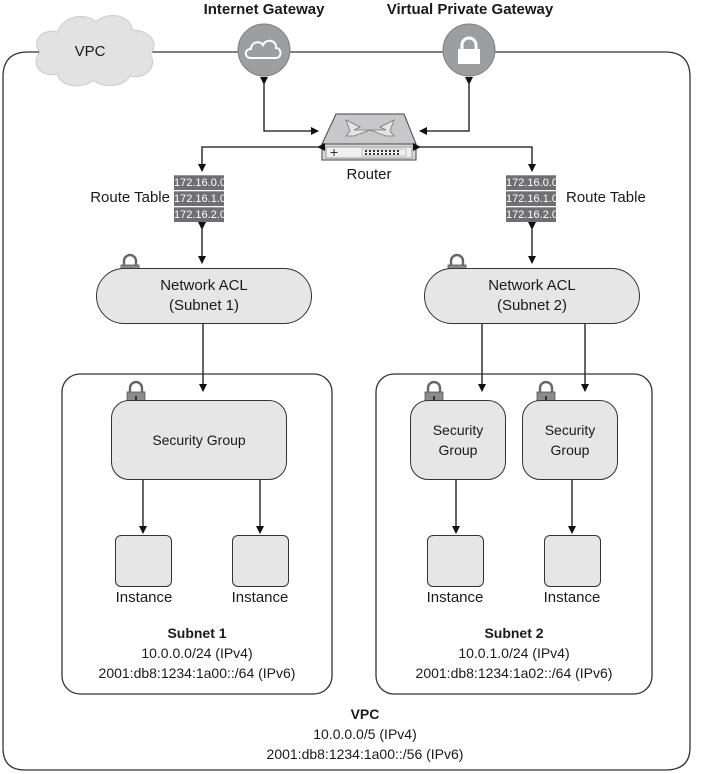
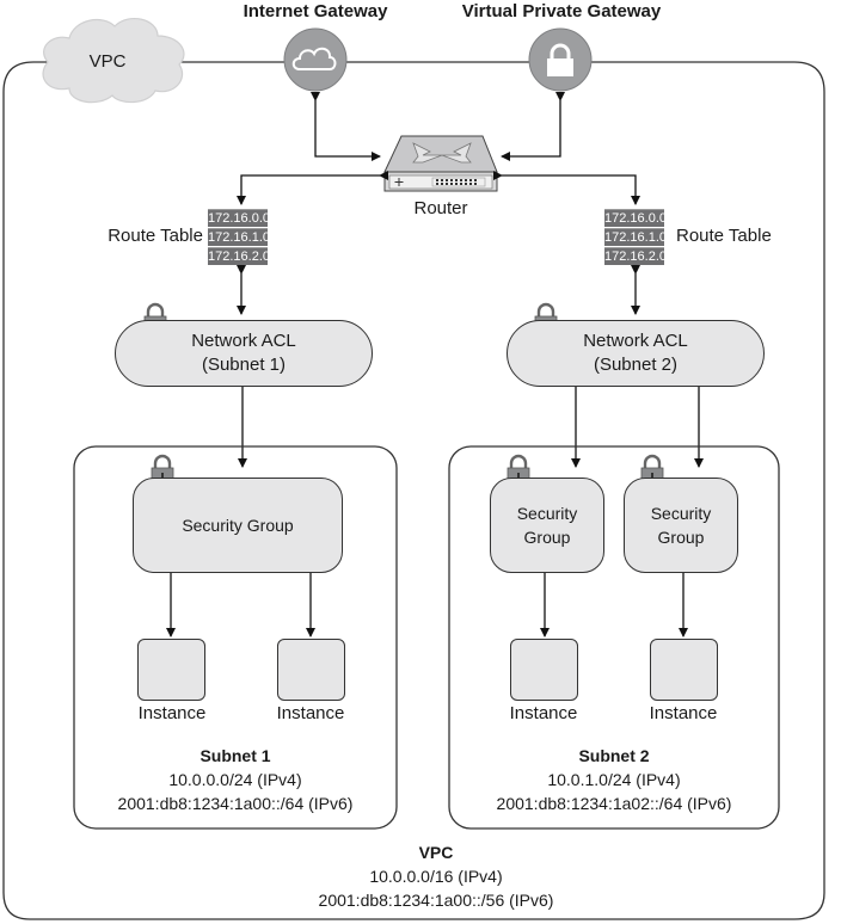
  Internet Gateway
  Virtual Private Gateway
  VPC
  Router
  Route Table
  172.16.0.0
  172.16.1.0
  172.16.2.0
  Route Table
  172.16.0.0
  172.16.1.0
  172.16.2.0
  Network ACL
  (Subnet 1)
  Network ACL
  (Subnet 2)
  Security Group
  Security
  Group
  Security
  Group
  Instance
  Instance
  Instance
  Instance
  Subnet 1
  10.0.0.0/24 (IPv4)
  2001:db8:1234:1a00::/64 (IPv6)
  Subnet 2
  10.0.1.0/24 (IPv4)
  2001:db8:1234:1a02::/64 (IPv6)
  VPC
- 10.0.0.0/5 (IPv4)
+ 10.0.0.0/16 (IPv4)
  2001:db8:1234:1a00::/56 (IPv6)
